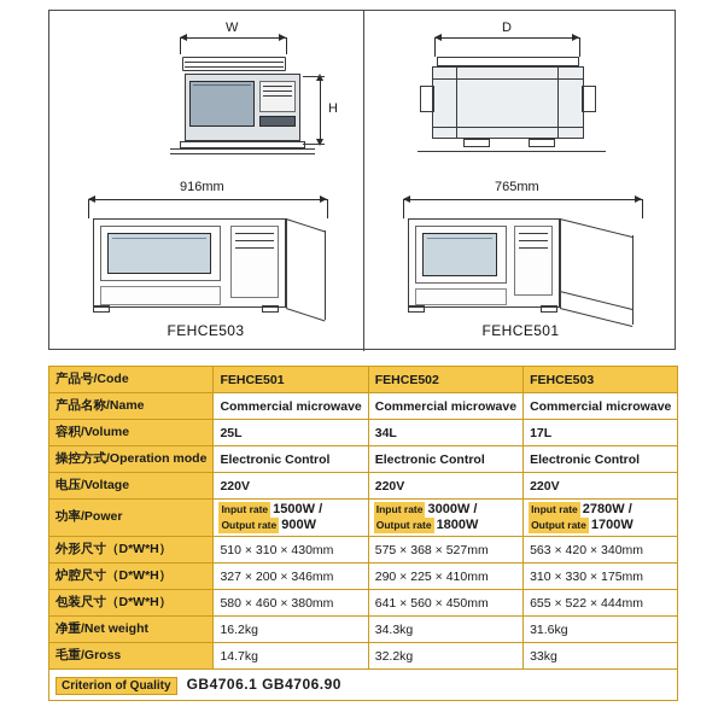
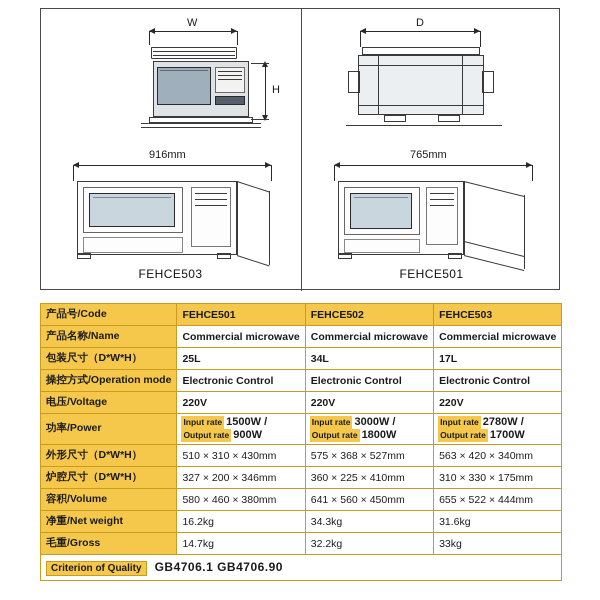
  W
  H
  D
  916mm
  FEHCE503
  765mm
  FEHCE501
  产品号/Code	FEHCE501	FEHCE502	FEHCE503
  产品名称/Name	Commercial microwave	Commercial microwave	Commercial microwave
- 容积/Volume	25L	34L	17L
+ 包装尺寸（D*W*H）	25L	34L	17L
  操控方式/Operation mode	Electronic Control	Electronic Control	Electronic Control
  电压/Voltage	220V	220V	220V
  功率/Power	Input rate 1500W /Output rate 900W	Input rate 3000W /Output rate 1800W	Input rate 2780W /Output rate 1700W
  外形尺寸（D*W*H）	510 × 310 × 430mm	575 × 368 × 527mm	563 × 420 × 340mm
- 炉腔尺寸（D*W*H）	327 × 200 × 346mm	290 × 225 × 410mm	310 × 330 × 175mm
+ 炉腔尺寸（D*W*H）	327 × 200 × 346mm	360 × 225 × 410mm	310 × 330 × 175mm
- 包装尺寸（D*W*H）	580 × 460 × 380mm	641 × 560 × 450mm	655 × 522 × 444mm
+ 容积/Volume	580 × 460 × 380mm	641 × 560 × 450mm	655 × 522 × 444mm
  净重/Net weight	16.2kg	34.3kg	31.6kg
  毛重/Gross	14.7kg	32.2kg	33kg
  Criterion of Quality GB4706.1 GB4706.90
